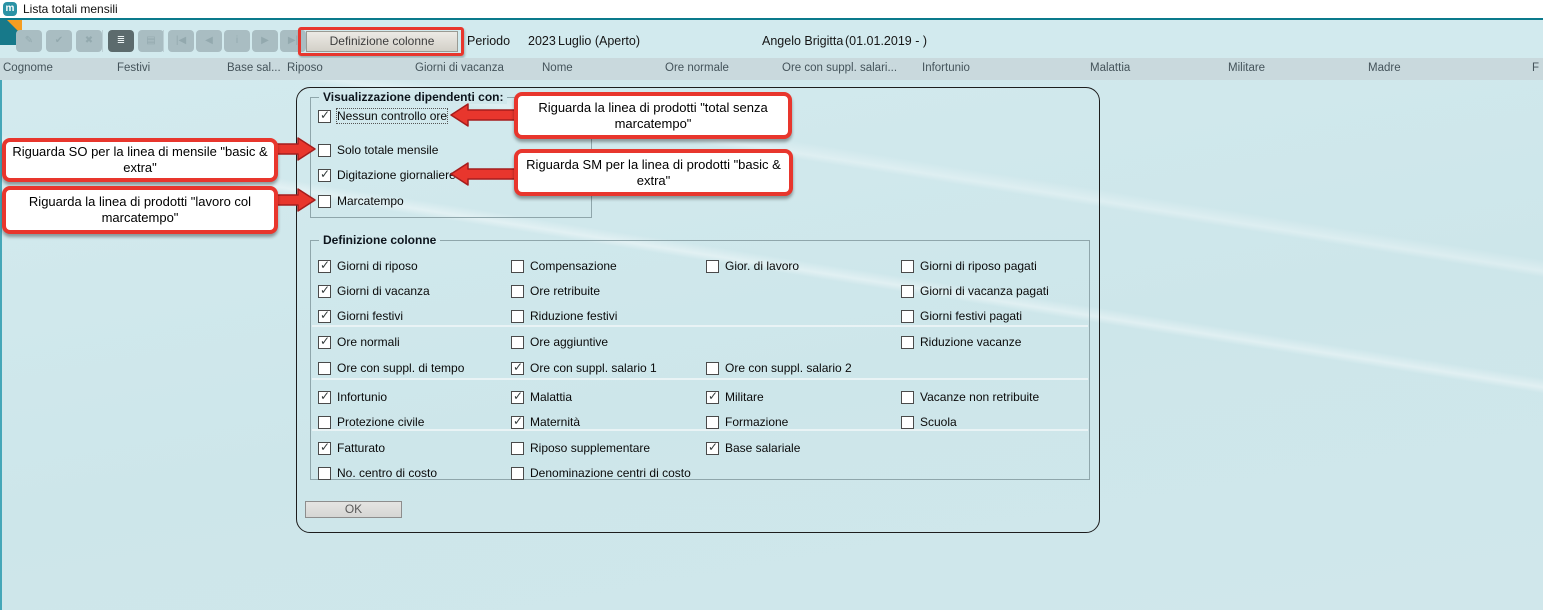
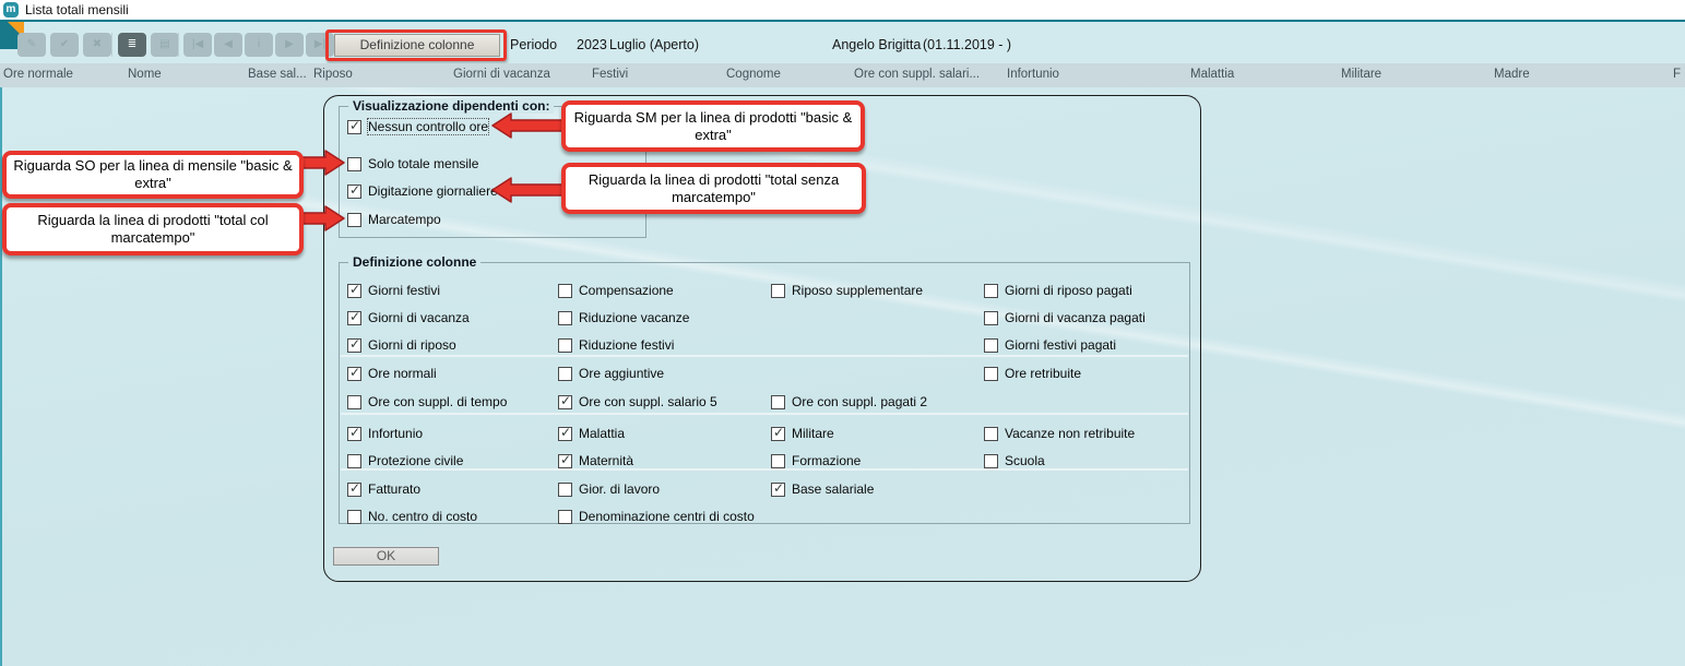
  m
  Lista totali mensili
  ≣
  ▶|
  Definizione colonne
  Periodo
  2023
  Luglio (Aperto)
  Angelo Brigitta
- (01.01.2019 - )
+ (01.11.2019 - )
- Cognome
+ Ore normale
- Festivi
+ Nome
  Base sal...
  Riposo
  Giorni di vacanza
- Nome
+ Festivi
- Ore normale
+ Cognome
  Ore con suppl. salari...
  Infortunio
  Malattia
  Militare
  Madre
  F
  Visualizzazione dipendenti con:
  Nessun controllo ore
  Solo totale mensile
  Digitazione giornalier
  Marcatempo
  Definizione colonne
- Giorni di riposo
+ Giorni festivi
  Compensazione
- Gior. di lavoro
+ Riposo supplementare
  Giorni di riposo pagati
  Giorni di vacanza
- Ore retribuite
+ Riduzione vacanze
  Giorni di vacanza pagati
- Giorni festivi
+ Giorni di riposo
  Riduzione festivi
  Giorni festivi pagati
  Ore normali
  Ore aggiuntive
- Riduzione vacanze
+ Ore retribuite
  Ore con suppl. di tempo
- Ore con suppl. salario 1
+ Ore con suppl. salario 5
- Ore con suppl. salario 2
+ Ore con suppl. pagati 2
  Infortunio
  Malattia
  Militare
  Vacanze non retribuite
  Protezione civile
  Maternità
  Formazione
  Scuola
  Fatturato
- Riposo supplementare
+ Gior. di lavoro
  Base salariale
  No. centro di costo
  Denominazione centri di costo
  OK
- Riguarda la linea di prodotti "total senza marcatempo"
+ Riguarda SM per la linea di prodotti "basic & extra"
  Riguarda SO per la linea di mensile "basic & extra"
- Riguarda SM per la linea di prodotti "basic & extra"
+ Riguarda la linea di prodotti "total senza marcatempo"
- Riguarda la linea di prodotti "lavoro col marcatempo"
+ Riguarda la linea di prodotti "total col marcatempo"
